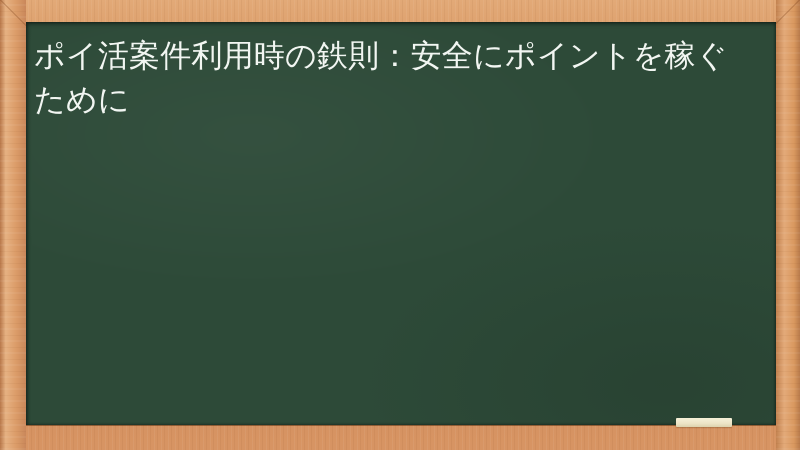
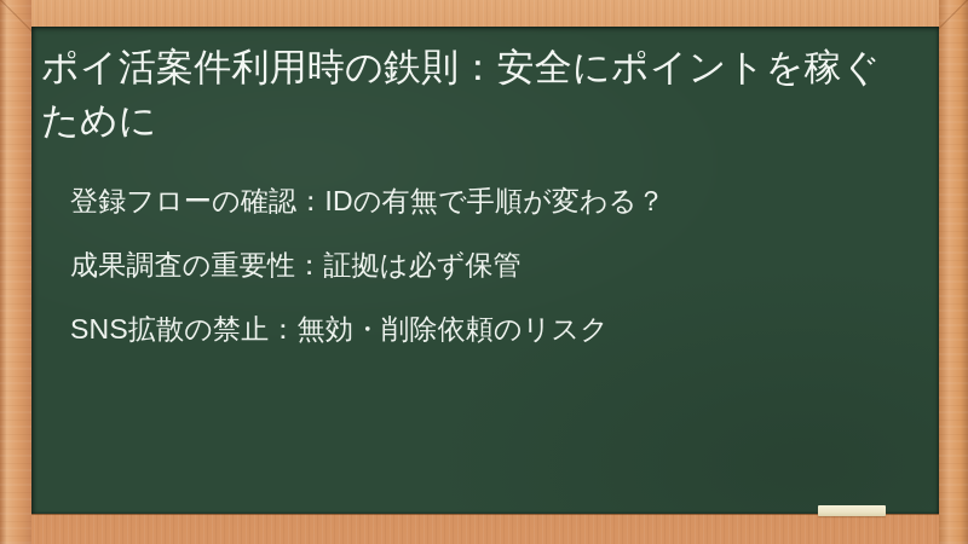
  ポイ活案件利用時の鉄則：安全にポイントを稼ぐために
+ 登録フローの確認：IDの有無で手順が変わる？
+ 成果調査の重要性：証拠は必ず保管
+ SNS拡散の禁止：無効・削除依頼のリスク
